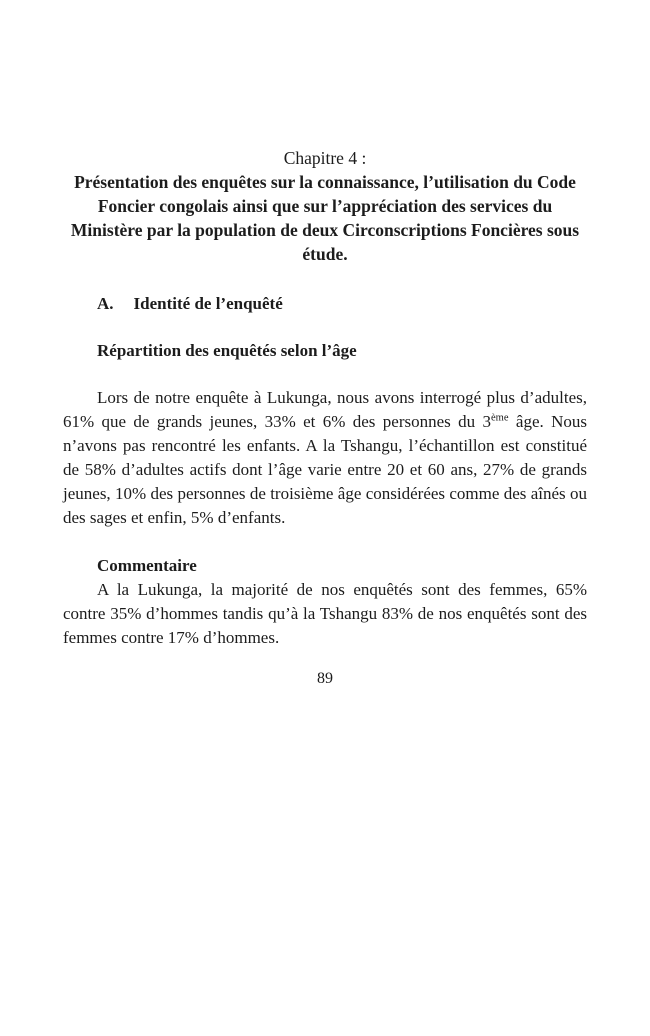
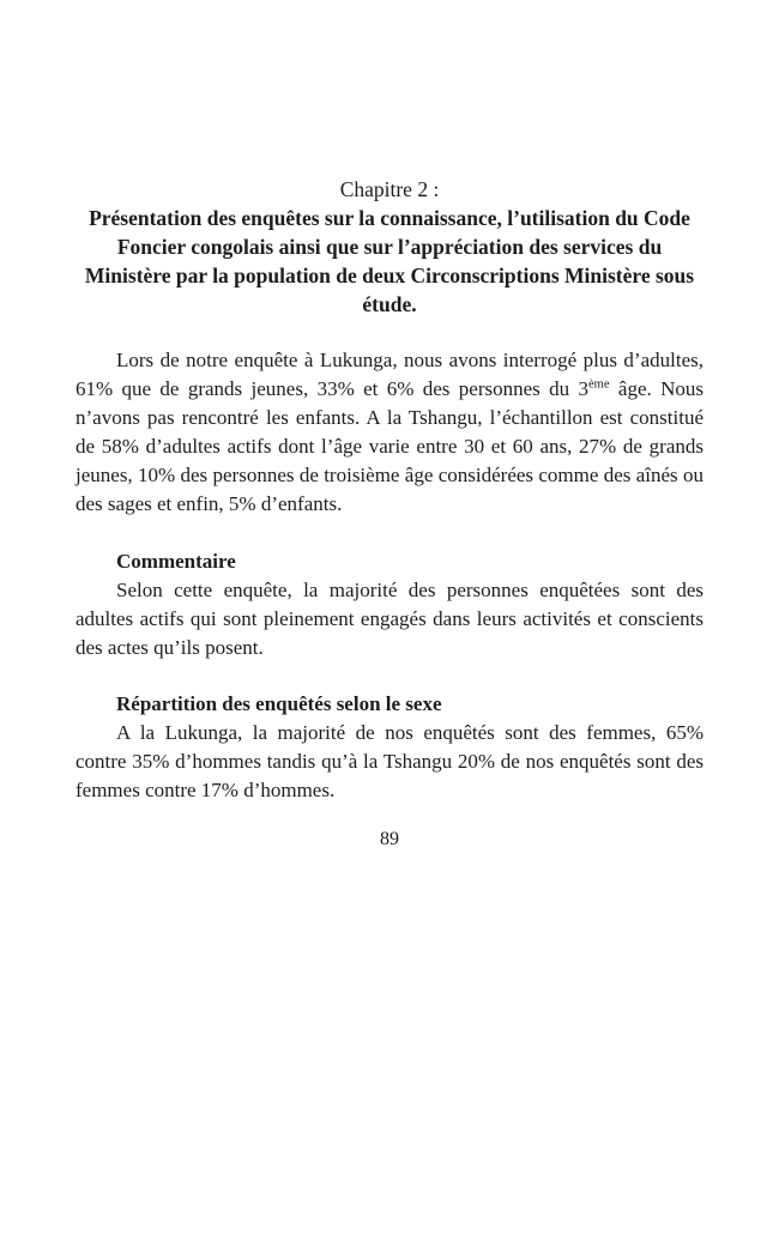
- Chapitre 4 :
+ Chapitre 2 :
- Présentation des enquêtes sur la connaissance, l’utilisation du Code Foncier congolais ainsi que sur l’appréciation des services du Ministère par la population de deux Circonscriptions Foncières sous étude.
+ Présentation des enquêtes sur la connaissance, l’utilisation du Code Foncier congolais ainsi que sur l’appréciation des services du Ministère par la population de deux Circonscriptions Ministère sous étude.
- A. Identité de l’enquêté
- Répartition des enquêtés selon l’âge
- Lors de notre enquête à Lukunga, nous avons interrogé plus d’adultes, 61% que de grands jeunes, 33% et 6% des personnes du 3ème âge. Nous n’avons pas rencontré les enfants. A la Tshangu, l’échantillon est constitué de 58% d’adultes actifs dont l’âge varie entre 20 et 60 ans, 27% de grands jeunes, 10% des personnes de troisième âge considérées comme des aînés ou des sages et enfin, 5% d’enfants.
+ Lors de notre enquête à Lukunga, nous avons interrogé plus d’adultes, 61% que de grands jeunes, 33% et 6% des personnes du 3ème âge. Nous n’avons pas rencontré les enfants. A la Tshangu, l’échantillon est constitué de 58% d’adultes actifs dont l’âge varie entre 30 et 60 ans, 27% de grands jeunes, 10% des personnes de troisième âge considérées comme des aînés ou des sages et enfin, 5% d’enfants.
  Commentaire
+ Selon cette enquête, la majorité des personnes enquêtées sont des adultes actifs qui sont pleinement engagés dans leurs activités et conscients des actes qu’ils posent.
+ Répartition des enquêtés selon le sexe
- A la Lukunga, la majorité de nos enquêtés sont des femmes, 65% contre 35% d’hommes tandis qu’à la Tshangu 83% de nos enquêtés sont des femmes contre 17% d’hommes.
+ A la Lukunga, la majorité de nos enquêtés sont des femmes, 65% contre 35% d’hommes tandis qu’à la Tshangu 20% de nos enquêtés sont des femmes contre 17% d’hommes.
  89
